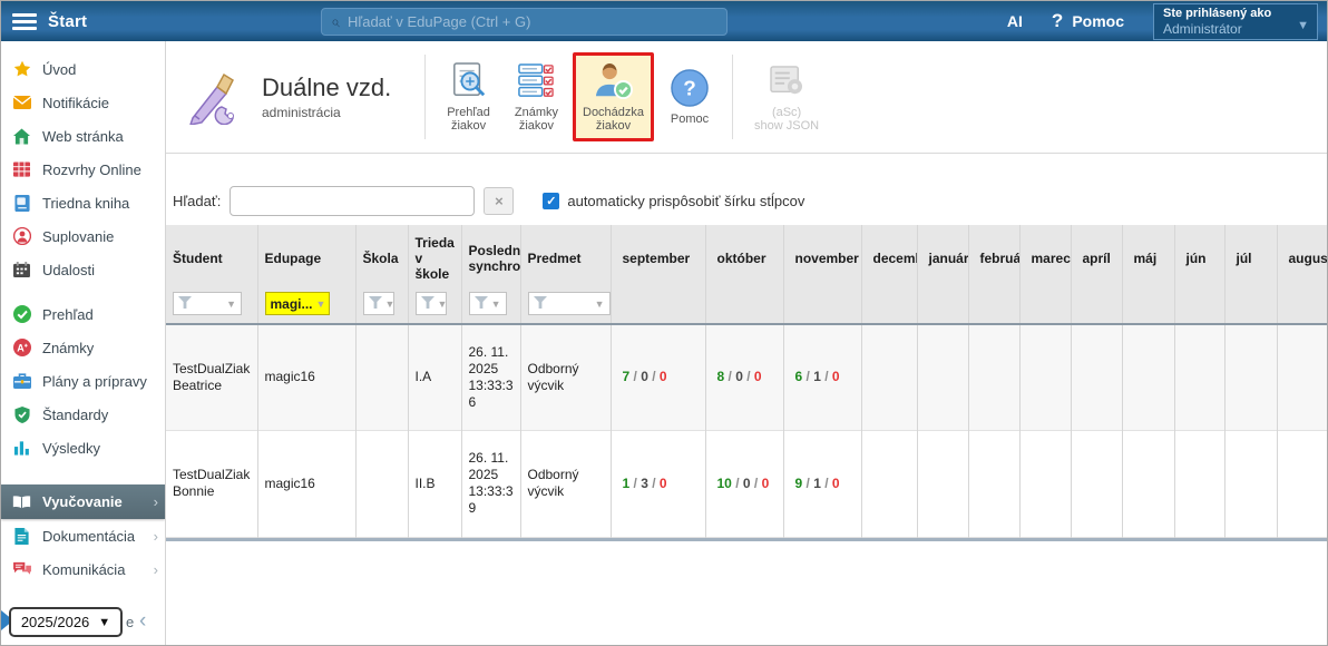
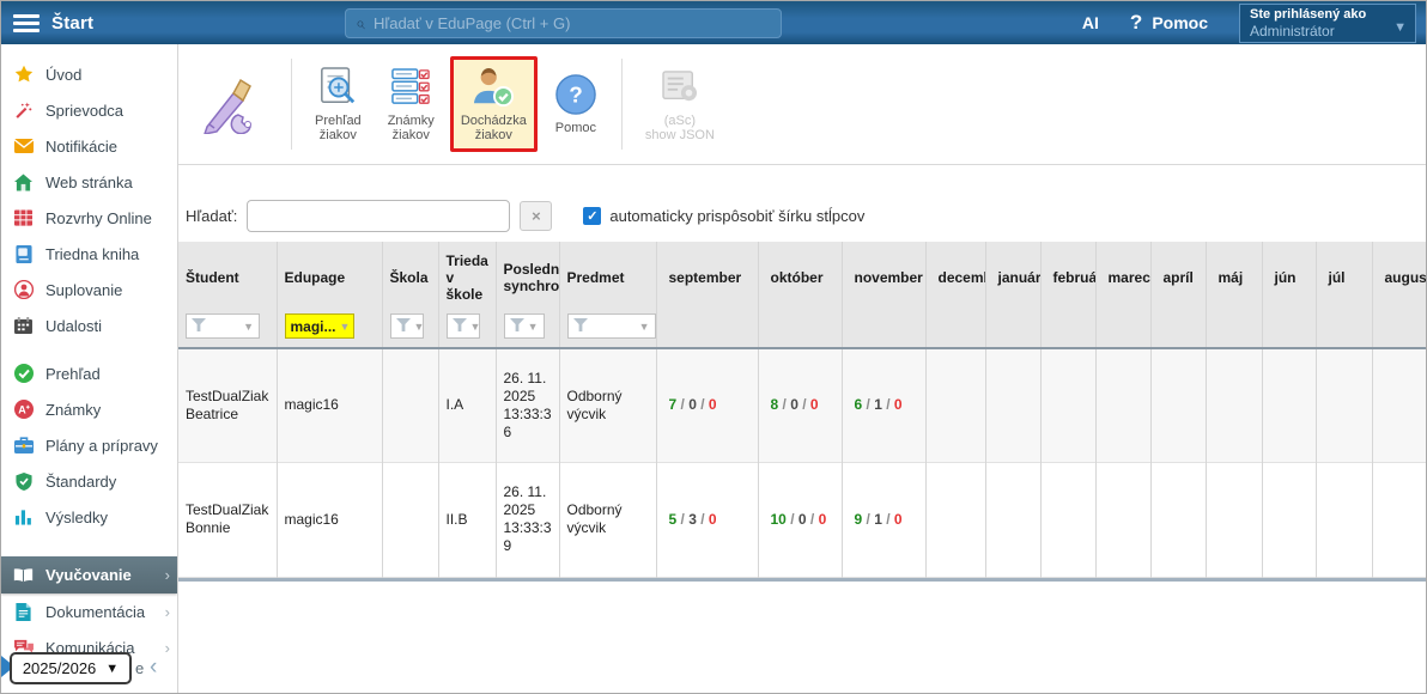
  Štart
  Hľadať v EduPage (Ctrl + G)
  AI
  ?
  Pomoc
  Ste prihlásený ako
  Administrátor
  ▼
  Úvod
+ Sprievodca
  Notifikácie
  Web stránka
  Rozvrhy Online
  Triedna kniha
  Suplovanie
  Udalosti
  Prehľad
  A⁺
  Známky
  Plány a prípravy
  Štandardy
  Výsledky
  Vyučovanie
  ›
  Dokumentácia
  ›
  Komunikácia
  ›
  2025/2026
  ▼
  e
  ‹
- Duálne vzd.
- administrácia
  Prehľad
  žiakov
  Známky
  žiakov
  Dochádzka
  žiakov
  ?
  Pomoc
  (aSc)
  show JSON
  Hľadať:
  ×
  ✓
  automaticky prispôsobiť šírku stĺpcov
  Študent	Edupage	Škola	Trieda v škole	Posledn synchro	Predmet	september	október	november	decem	január	februá	marec	apríl	máj	jún	júl	augus
  ▼	magi... ▼	▼	▼	▼	▼
  TestDualZiak Beatrice	magic16		I.A	26. 11. 2025 13:33:36	Odborný výcvik	7 / 0 / 0	8 / 0 / 0	6 / 1 / 0
- TestDualZiak Bonnie	magic16		II.B	26. 11. 2025 13:33:39	Odborný výcvik	1 / 3 / 0	10 / 0 / 0	9 / 1 / 0
+ TestDualZiak Bonnie	magic16		II.B	26. 11. 2025 13:33:39	Odborný výcvik	5 / 3 / 0	10 / 0 / 0	9 / 1 / 0
